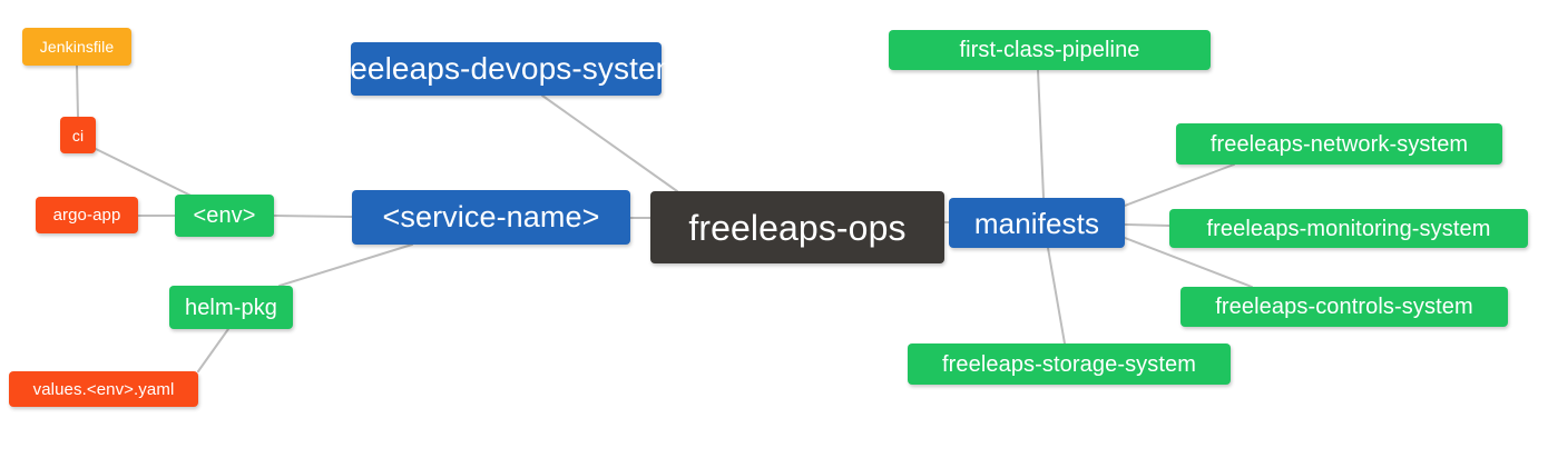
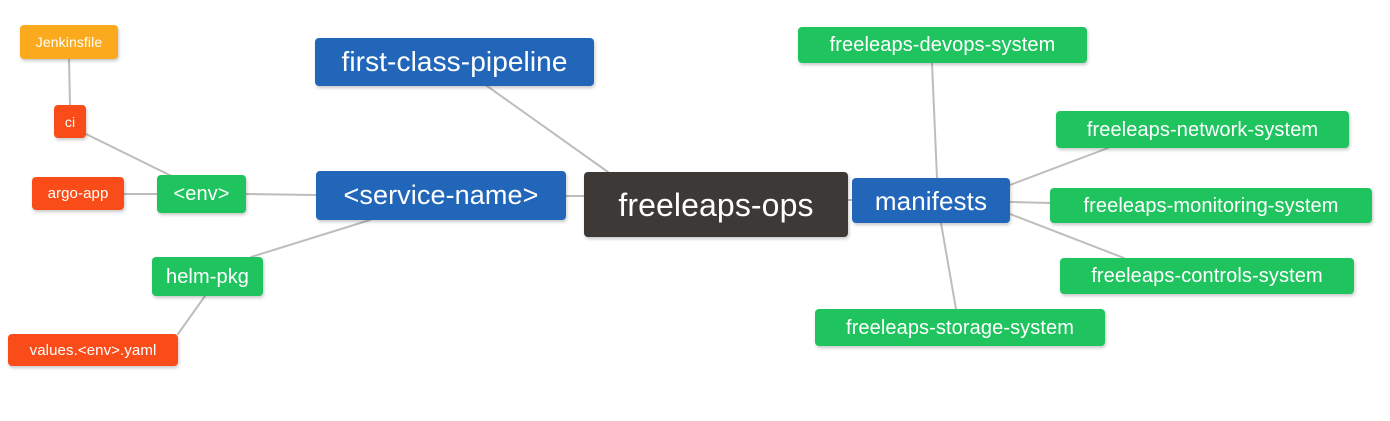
  Jenkinsfile
  ci
  argo-app
  <env>
  values.<env>.yaml
  helm-pkg
- freeleaps-devops-system
+ first-class-pipeline
  <service-name>
  freeleaps-ops
  manifests
- first-class-pipeline
+ freeleaps-devops-system
  freeleaps-network-system
  freeleaps-monitoring-system
  freeleaps-controls-system
  freeleaps-storage-system
